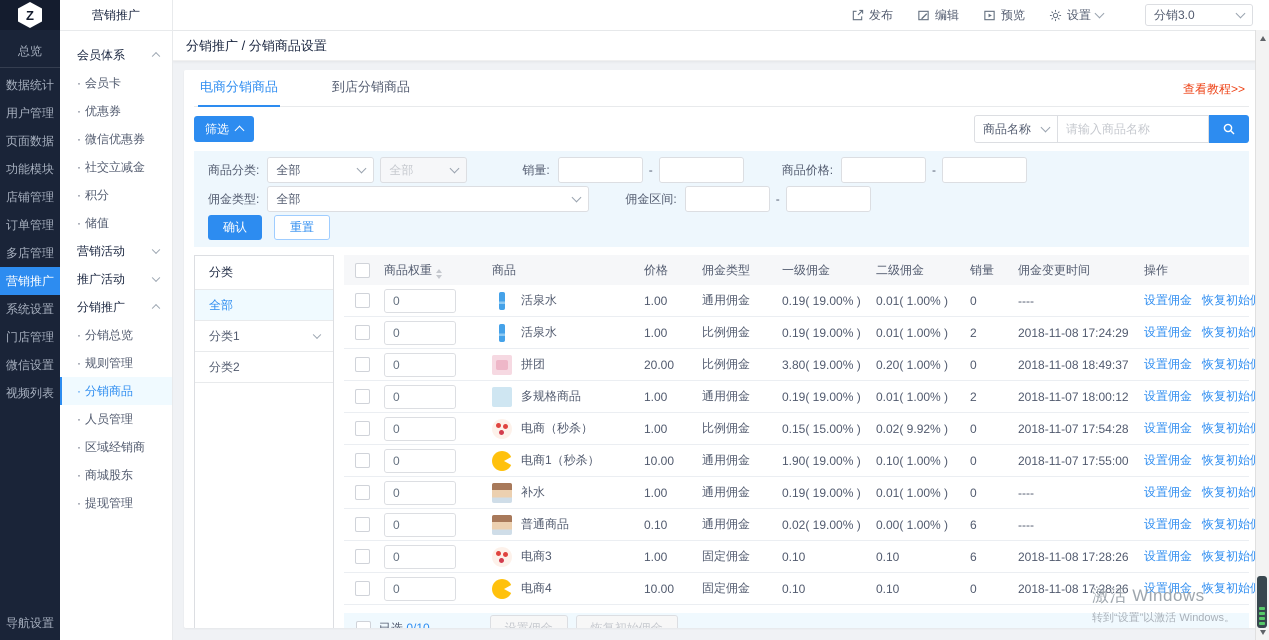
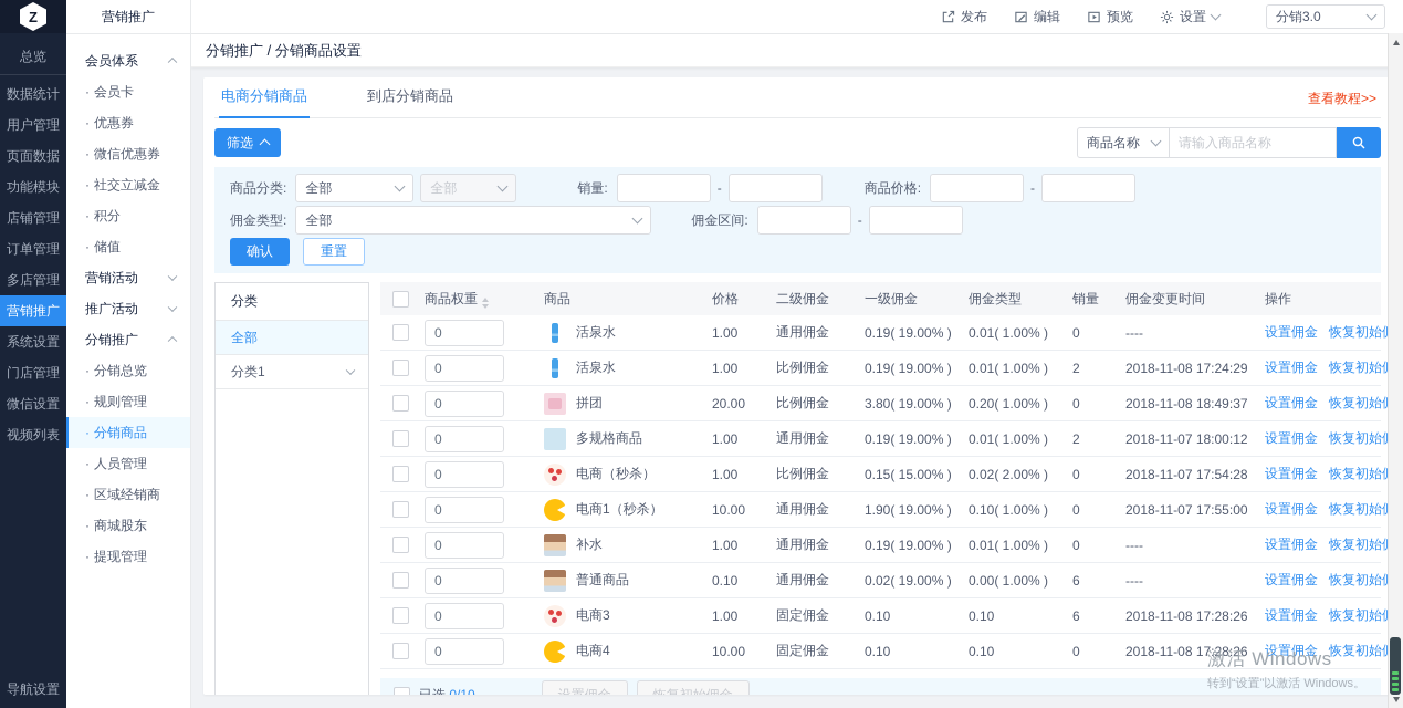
  Z
  总览
  数据统计
  用户管理
  页面数据
  功能模块
  店铺管理
  订单管理
  多店管理
  营销推广
  系统设置
  门店管理
  微信设置
  视频列表
  导航设置
  营销推广
  会员体系
  会员卡
  优惠券
  微信优惠券
  社交立减金
  积分
  储值
  营销活动
  推广活动
  分销推广
  分销总览
  规则管理
  分销商品
  人员管理
  区域经销商
  商城股东
  提现管理
  发布
  编辑
  预览
  设置
  分销3.0
  分销推广 / 分销商品设置
  电商分销商品
  到店分销商品
  查看教程>>
  筛选
  商品名称
  请输入商品名称
  商品分类:
  全部
  全部
  销量:
  -
  商品价格:
  -
  佣金类型:
  全部
  佣金区间:
  -
  确认
  重置
  分类
  全部
  分类1
- 分类2
  商品权重
  商品
  价格
- 佣金类型
+ 二级佣金
  一级佣金
- 二级佣金
+ 佣金类型
  销量
  佣金变更时间
  操作
  0
  活泉水
  1.00
  通用佣金
  0.19( 19.00% )
  0.01( 1.00% )
  0
  ----
  设置佣金
  0
  活泉水
  1.00
  比例佣金
  0.19( 19.00% )
  0.01( 1.00% )
  2
  2018-11-08 17:24:29
  设置佣金
  0
  拼团
  20.00
  比例佣金
  3.80( 19.00% )
  0.20( 1.00% )
  0
  2018-11-08 18:49:37
  设置佣金
  0
  多规格商品
  1.00
  通用佣金
  0.19( 19.00% )
  0.01( 1.00% )
  2
  2018-11-07 18:00:12
  设置佣金
  0
  电商（秒杀）
  1.00
  比例佣金
  0.15( 15.00% )
- 0.02( 9.92% )
+ 0.02( 2.00% )
  0
  2018-11-07 17:54:28
  设置佣金
  0
  电商1（秒杀）
  10.00
  通用佣金
  1.90( 19.00% )
  0.10( 1.00% )
  0
  2018-11-07 17:55:00
  设置佣金
  0
  补水
  1.00
  通用佣金
  0.19( 19.00% )
  0.01( 1.00% )
  0
  ----
  设置佣金
  0
  普通商品
  0.10
  通用佣金
  0.02( 19.00% )
  0.00( 1.00% )
  6
  ----
  设置佣金
  0
  电商3
  1.00
  固定佣金
  0.10
  0.10
  6
  2018-11-08 17:28:26
  设置佣金
  0
  电商4
  10.00
  固定佣金
  0.10
  0.10
  0
  2018-11-08 17:28:26
  设置佣金
  已选 0/10
  设置佣金
  恢复初始佣金
  激活 Windows
  转到“设置”以激活 Windows。
